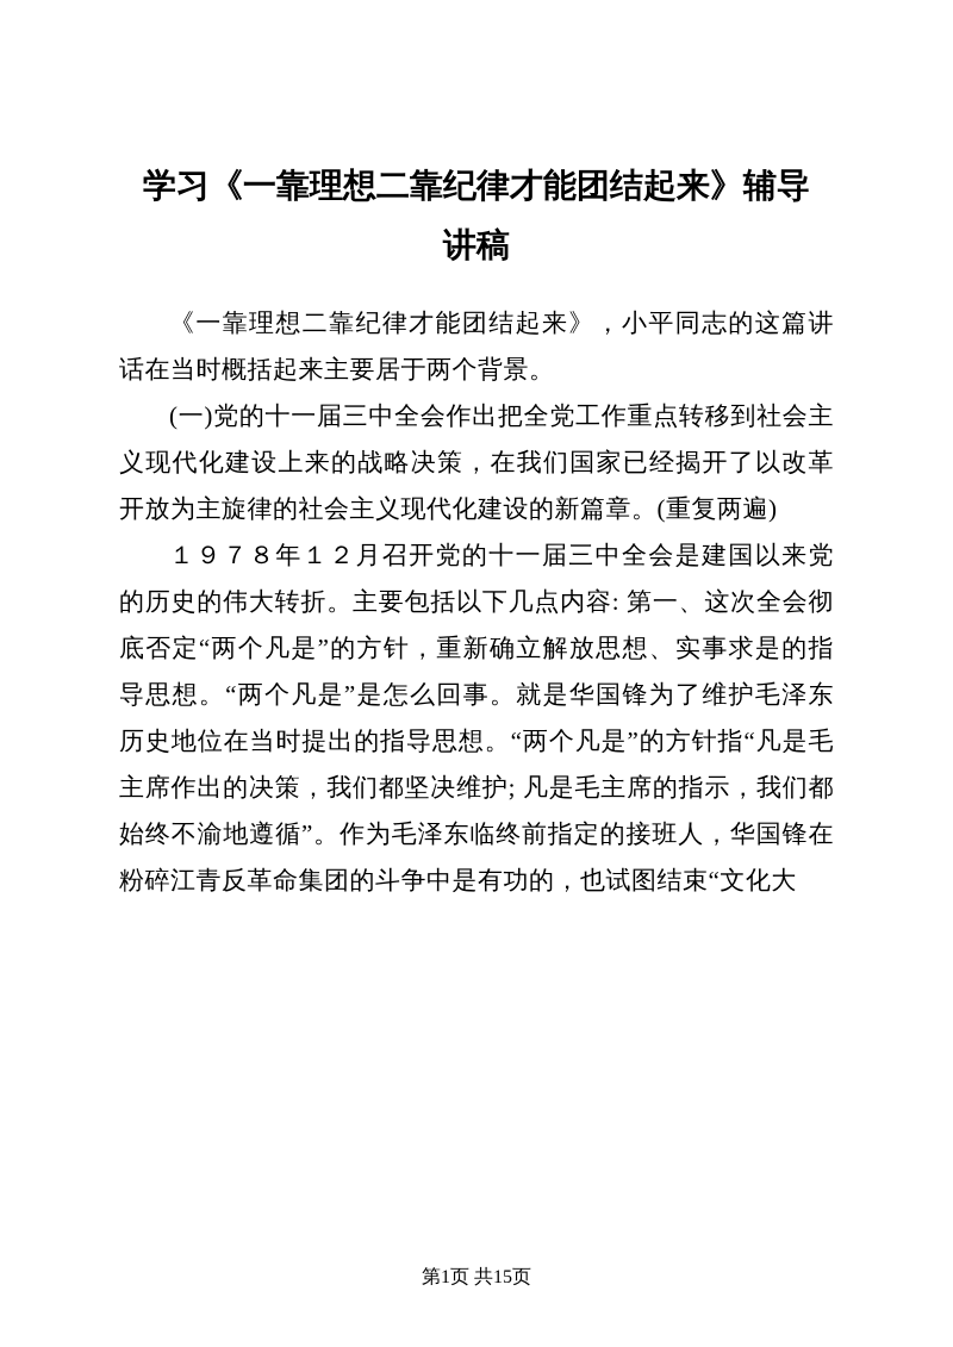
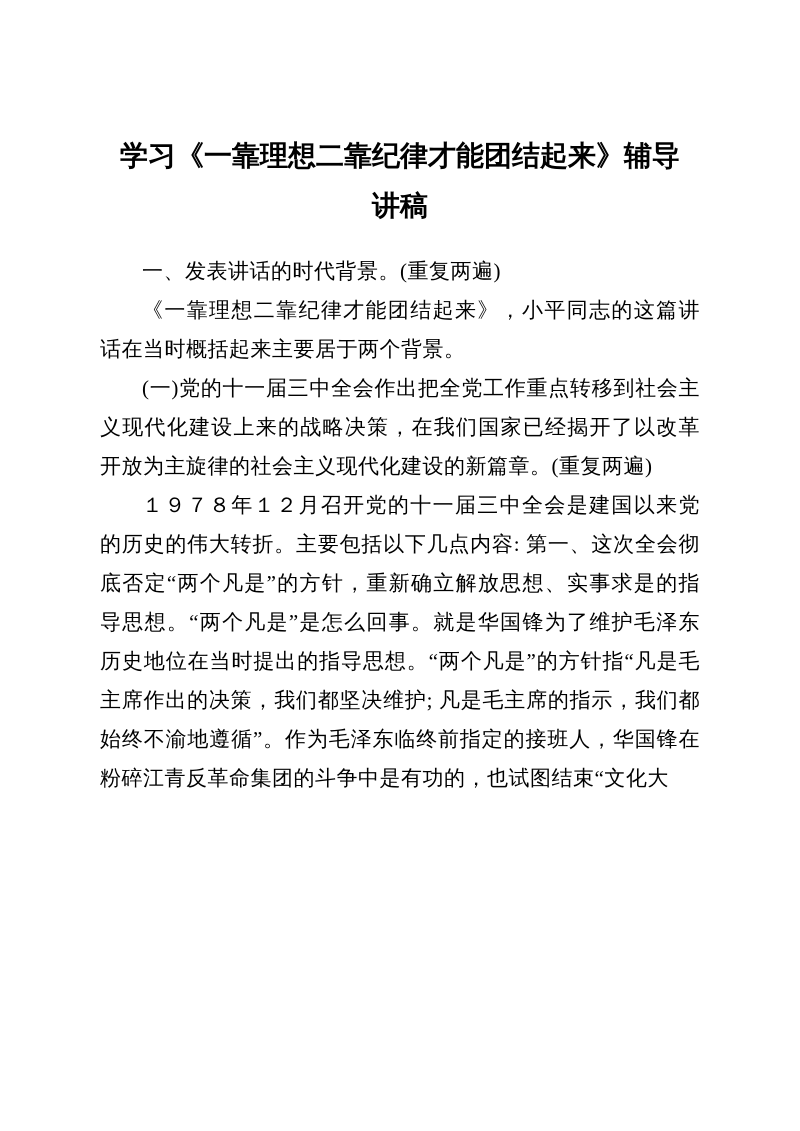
  学习《一靠理想二靠纪律才能团结起来》辅导
  讲稿
+ 一、发表讲话的时代背景。(重复两遍)
  《一靠理想二靠纪律才能团结起来》，小平同志的这篇讲话在当时概括起来主要居于两个背景。
  (一)党的十一届三中全会作出把全党工作重点转移到社会主义现代化建设上来的战略决策，在我们国家已经揭开了以改革开放为主旋律的社会主义现代化建设的新篇章。(重复两遍)
  １９７８年１２月召开党的十一届三中全会是建国以来党的历史的伟大转折。主要包括以下几点内容: 第一、这次全会彻底否定“两个凡是”的方针，重新确立解放思想、实事求是的指导思想。“两个凡是”是怎么回事。就是华国锋为了维护毛泽东历史地位在当时提出的指导思想。“两个凡是”的方针指“凡是毛主席作出的决策，我们都坚决维护; 凡是毛主席的指示，我们都始终不渝地遵循”。作为毛泽东临终前指定的接班人，华国锋在粉碎江青反革命集团的斗争中是有功的，也试图结束“文化大
- 第1页 共15页
